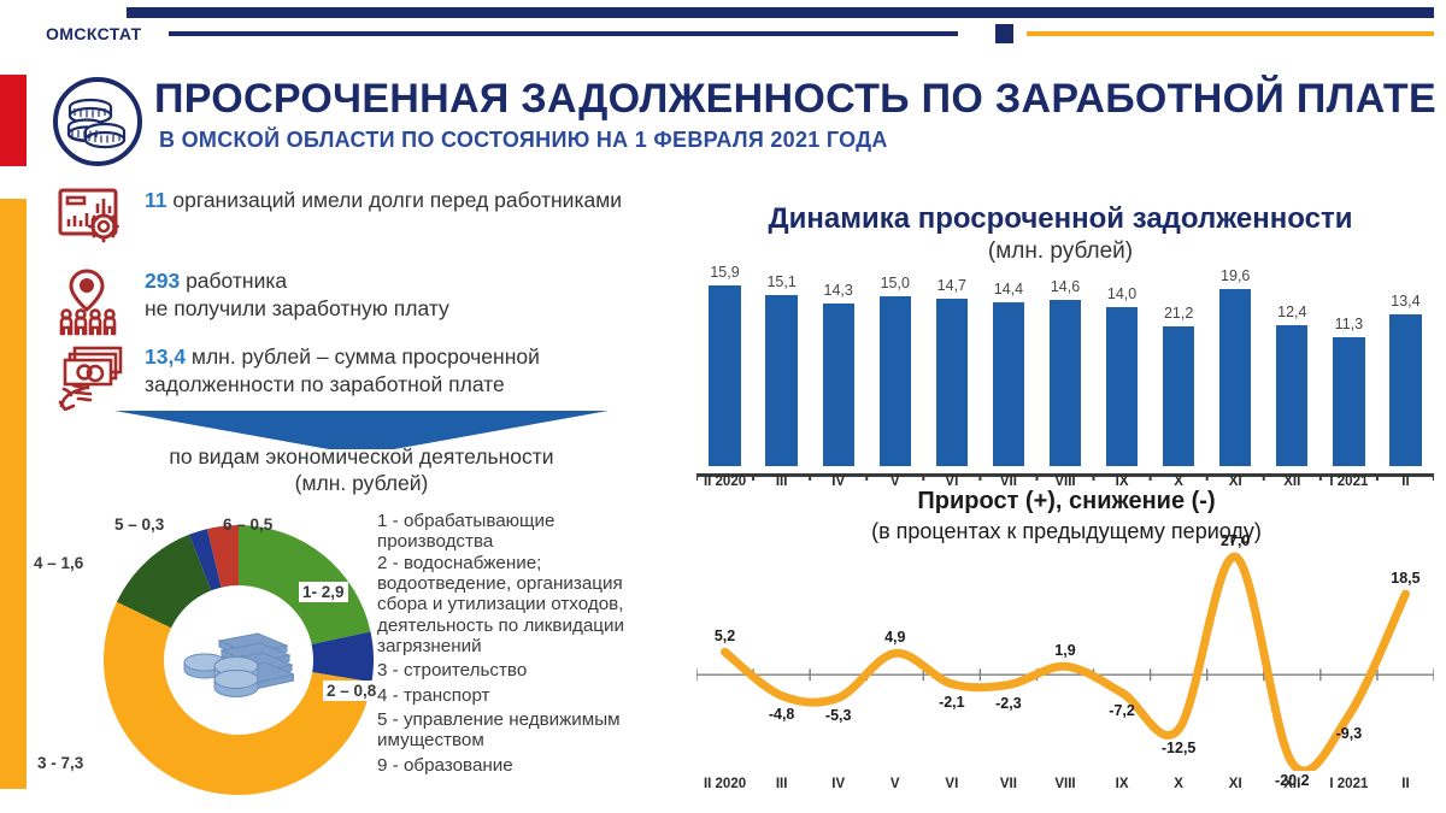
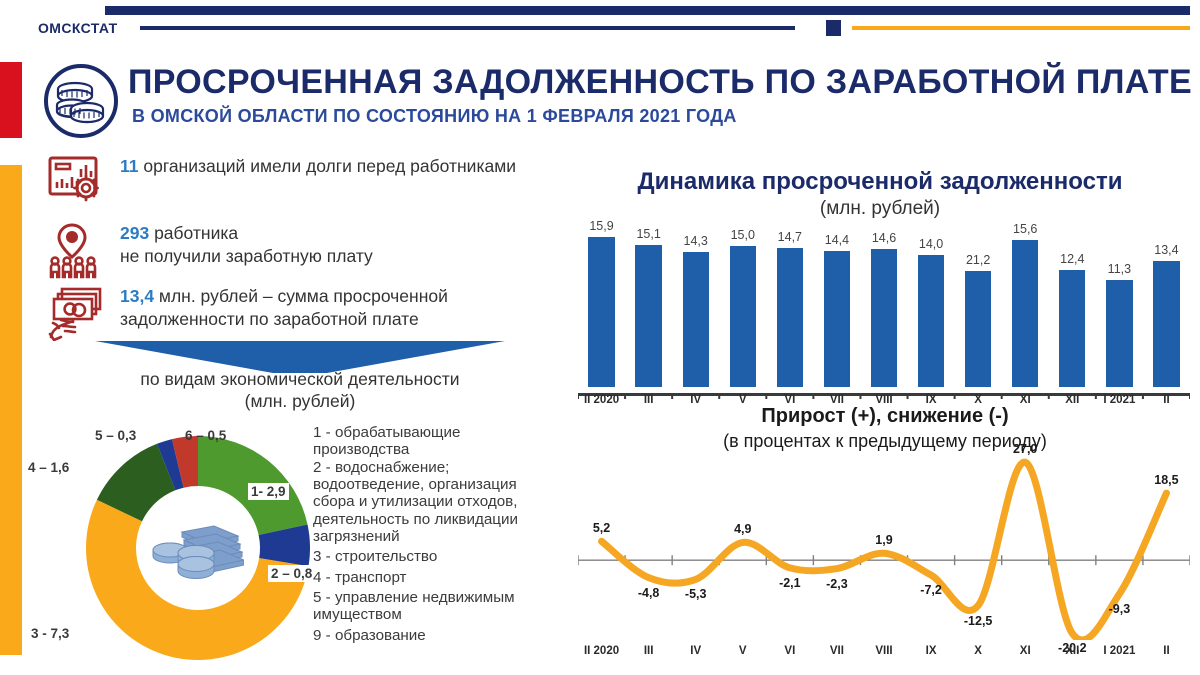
  ОМСКСТАТ
  ПРОСРОЧЕННАЯ ЗАДОЛЖЕННОСТЬ ПО ЗАРАБОТНОЙ ПЛАТЕ
  В ОМСКОЙ ОБЛАСТИ ПО СОСТОЯНИЮ НА 1 ФЕВРАЛЯ 2021 ГОДА
  11 организаций имели долги перед работниками
  293 работника
  не получили заработную плату
  13,4 млн. рублей – сумма просроченной задолженности по заработной плате
  по видам экономической деятельности
  (млн. рублей)
  5 – 0,3
  6 – 0,5
  4 – 1,6
  1- 2,9
  2 – 0,8
  3 - 7,3
  1 - обрабатывающие
  производства
  2 - водоснабжение;
  водоотведение, организация
  сбора и утилизации отходов,
  деятельность по ликвидации
  загрязнений
  3 - строительство
  4 - транспорт
  5 - управление недвижимым
  имуществом
  9 - образование
  Динамика просроченной задолженности
  (млн. рублей)
  15,9
  15,1
  14,3
  15,0
  14,7
  14,4
  14,6
  14,0
  21,2
- 19,6
+ 15,6
  12,4
  11,3
  13,4
  II 2020
  III
  IV
  V
  VI
  VII
  VIII
  IX
  X
  XI
  XII
  I 2021
  II
  Прирост (+), снижение (-)
  (в процентах к предыдущему периоду)
  5,2
  -4,8
  -5,3
  4,9
  -2,1
  -2,3
  1,9
  -7,2
  -12,5
  27,0
  -20,2
  -9,3
  18,5
  II 2020
  III
  IV
  V
  VI
  VII
  VIII
  IX
  X
  XI
  XII
  I 2021
  II
